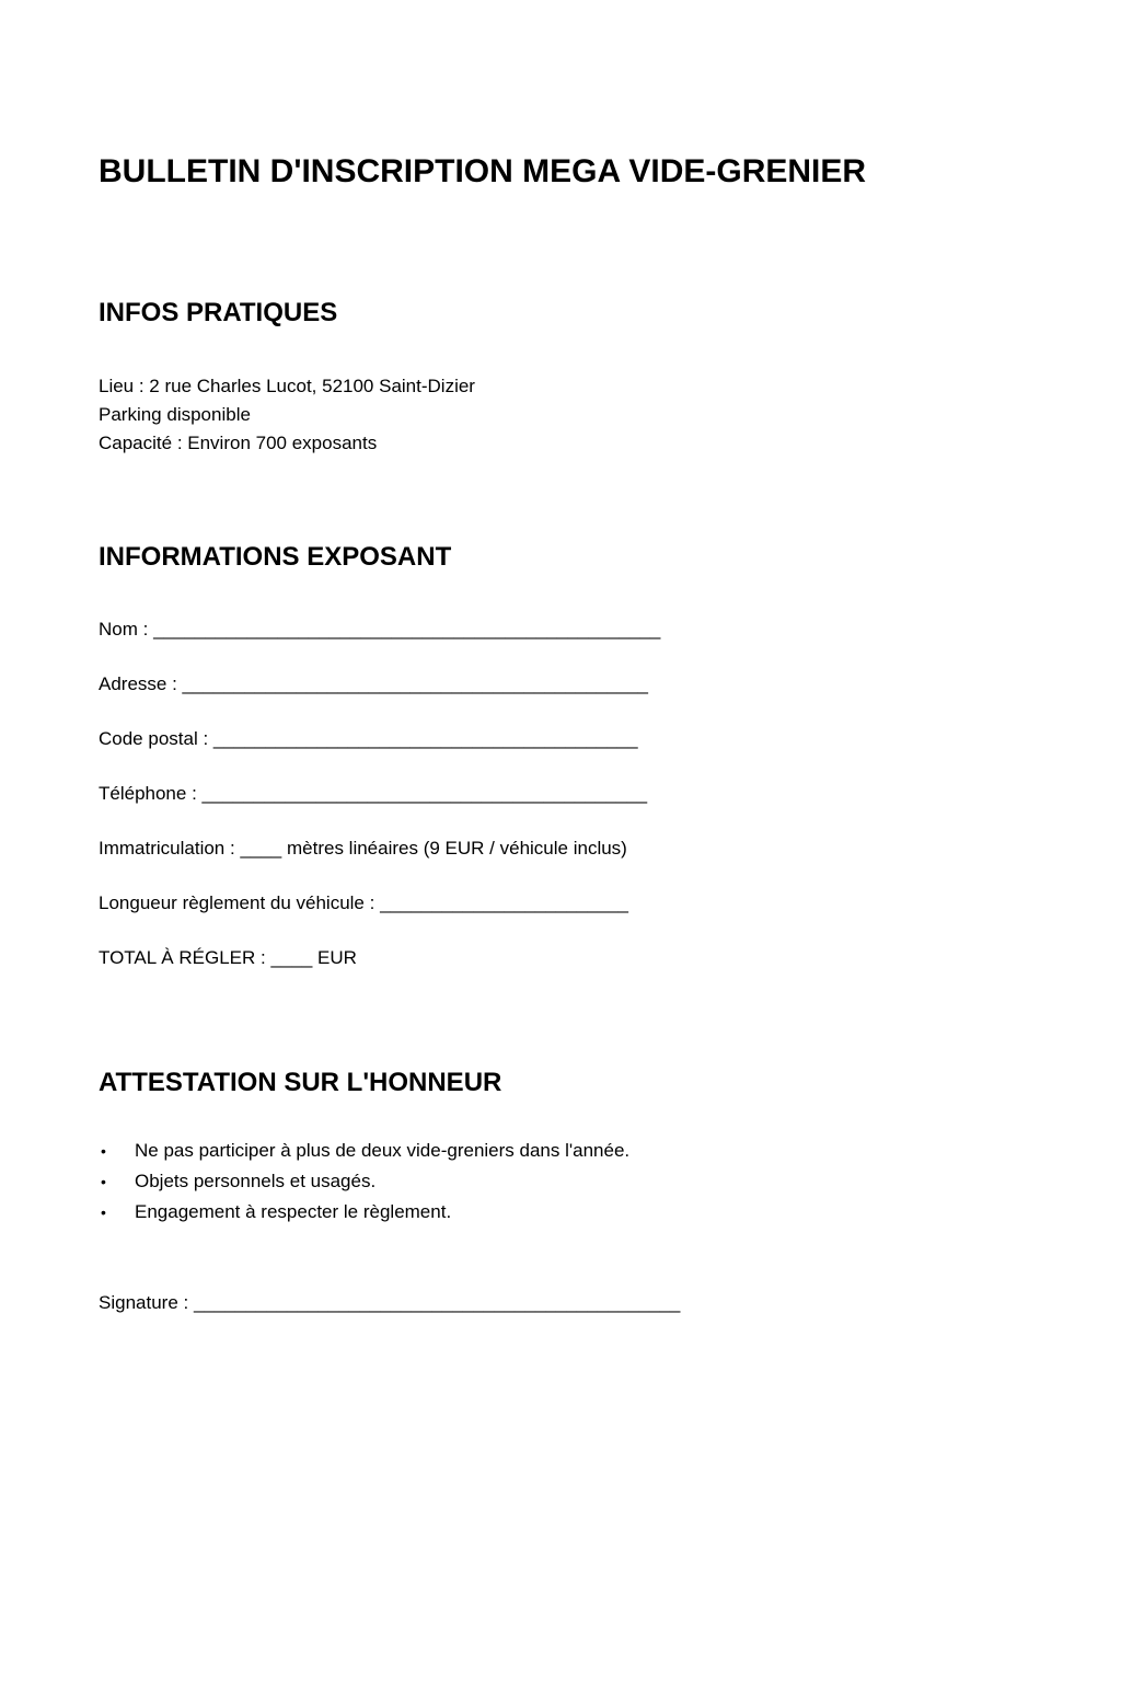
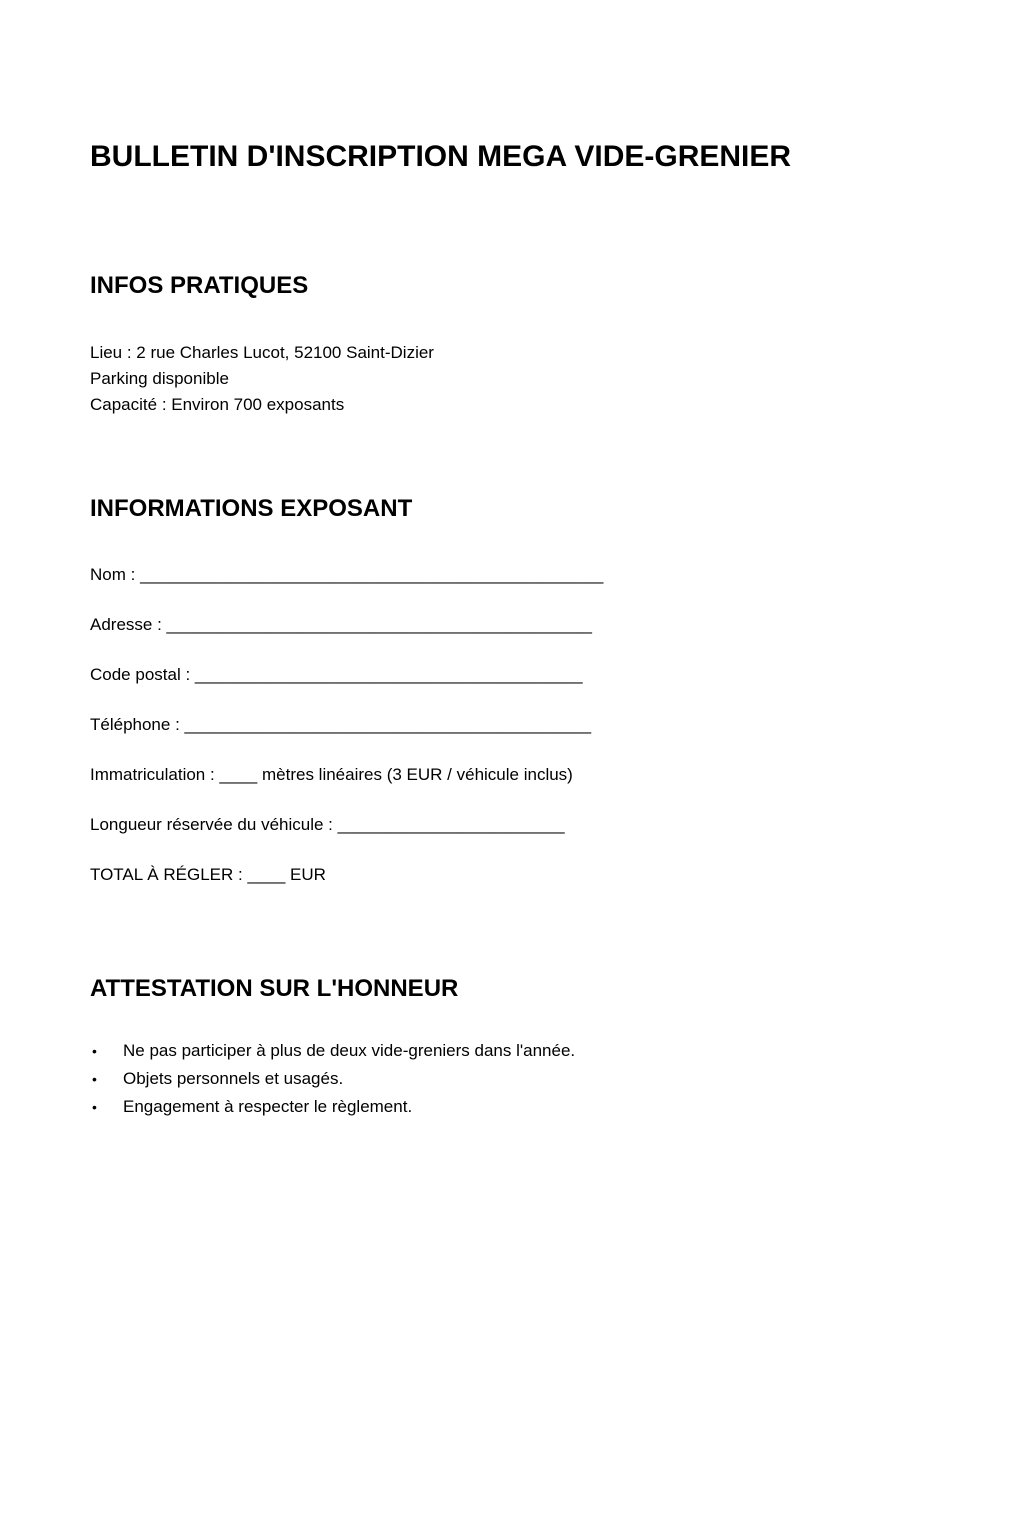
  BULLETIN D'INSCRIPTION MEGA VIDE-GRENIER
  INFOS PRATIQUES
  Lieu : 2 rue Charles Lucot, 52100 Saint-Dizier
  Parking disponible
  Capacité : Environ 700 exposants
  INFORMATIONS EXPOSANT
  Nom : _________________________________________________
  Adresse : _____________________________________________
  Code postal : _________________________________________
  Téléphone : ___________________________________________
- Immatriculation : ____ mètres linéaires (9 EUR / véhicule inclus)
+ Immatriculation : ____ mètres linéaires (3 EUR / véhicule inclus)
- Longueur règlement du véhicule : ________________________
+ Longueur réservée du véhicule : ________________________
  TOTAL À RÉGLER : ____ EUR
  ATTESTATION SUR L'HONNEUR
  Ne pas participer à plus de deux vide-greniers dans l'année.
  Objets personnels et usagés.
  Engagement à respecter le règlement.
- Signature : _______________________________________________
